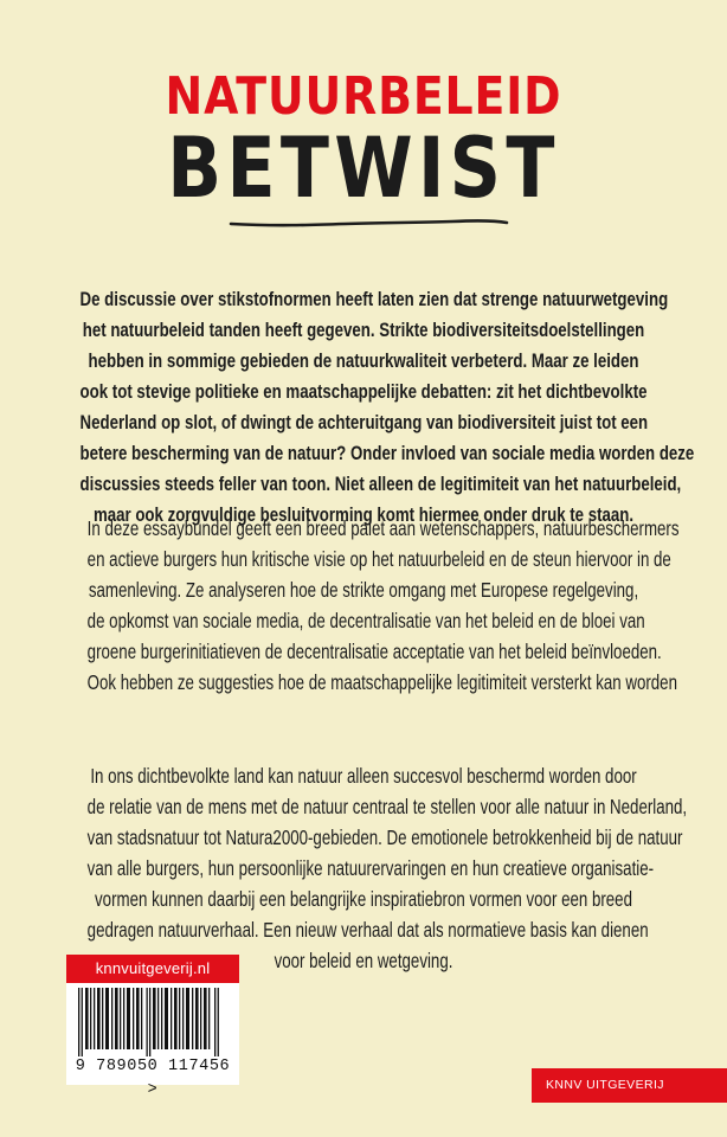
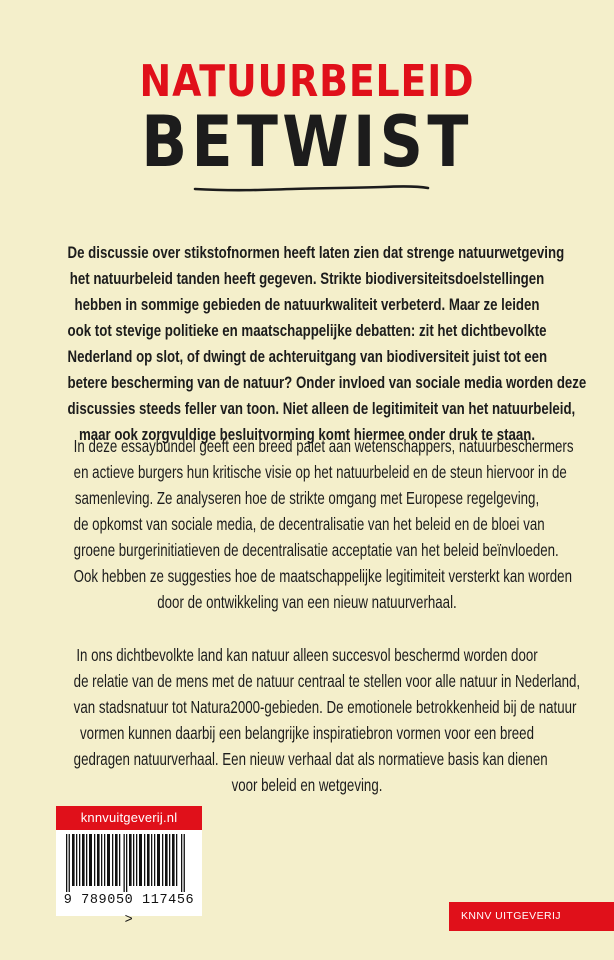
  NATUURBELEID
  BETWIST
  De discussie over stikstofnormen heeft laten zien dat strenge natuurwetgeving
  het natuurbeleid tanden heeft gegeven. Strikte biodiversiteitsdoelstellingen
  hebben in sommige gebieden de natuurkwaliteit verbeterd. Maar ze leiden
  ook tot stevige politieke en maatschappelijke debatten: zit het dichtbevolkte
  Nederland op slot, of dwingt de achteruitgang van biodiversiteit juist tot een
  betere bescherming van de natuur? Onder invloed van sociale media worden deze
  discussies steeds feller van toon. Niet alleen de legitimiteit van het natuurbeleid,
  maar ook zorgvuldige besluitvorming komt hiermee onder druk te staan.
  In deze essaybundel geeft een breed palet aan wetenschappers, natuurbeschermers
  en actieve burgers hun kritische visie op het natuurbeleid en de steun hiervoor in de
  samenleving. Ze analyseren hoe de strikte omgang met Europese regelgeving,
  de opkomst van sociale media, de decentralisatie van het beleid en de bloei van
  groene burgerinitiatieven de decentralisatie acceptatie van het beleid beïnvloeden.
  Ook hebben ze suggesties hoe de maatschappelijke legitimiteit versterkt kan worden
+ door de ontwikkeling van een nieuw natuurverhaal.
  In ons dichtbevolkte land kan natuur alleen succesvol beschermd worden door
  de relatie van de mens met de natuur centraal te stellen voor alle natuur in Nederland,
  van stadsnatuur tot Natura2000-gebieden. De emotionele betrokkenheid bij de natuur
- van alle burgers, hun persoonlijke natuurervaringen en hun creatieve organisatie-
  vormen kunnen daarbij een belangrijke inspiratiebron vormen voor een breed
  gedragen natuurverhaal. Een nieuw verhaal dat als normatieve basis kan dienen
  voor beleid en wetgeving.
  knnvuitgeverij.nl
  9 789050 117456 >
  KNNV UITGEVERIJ
